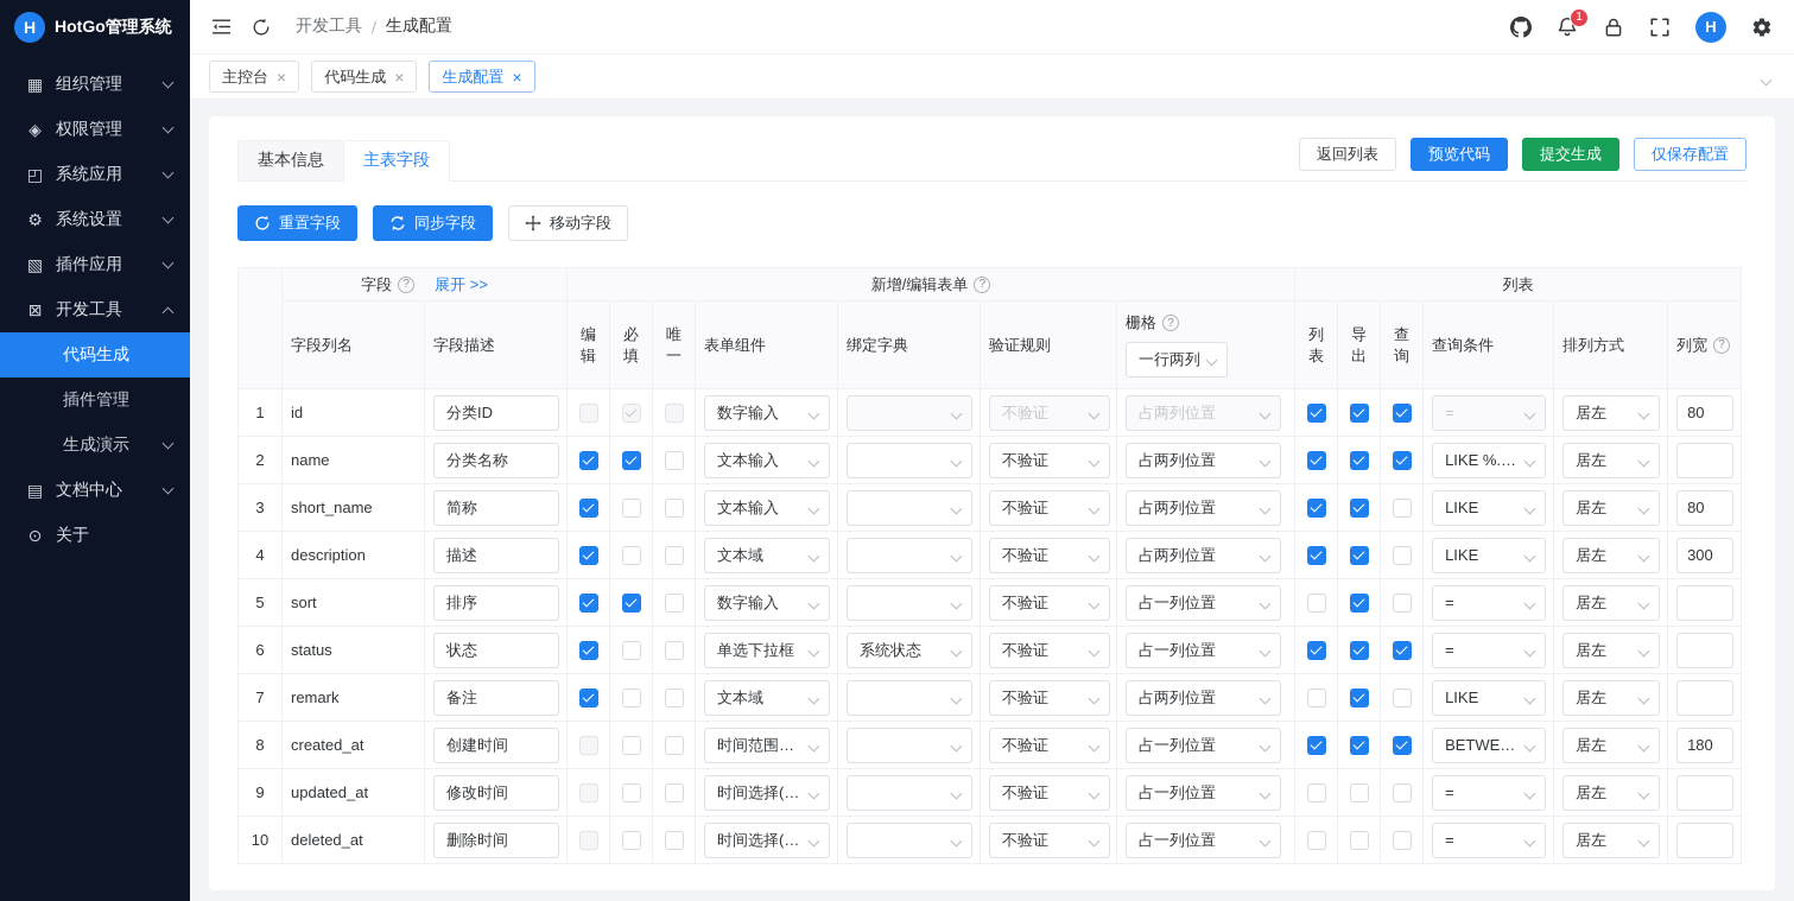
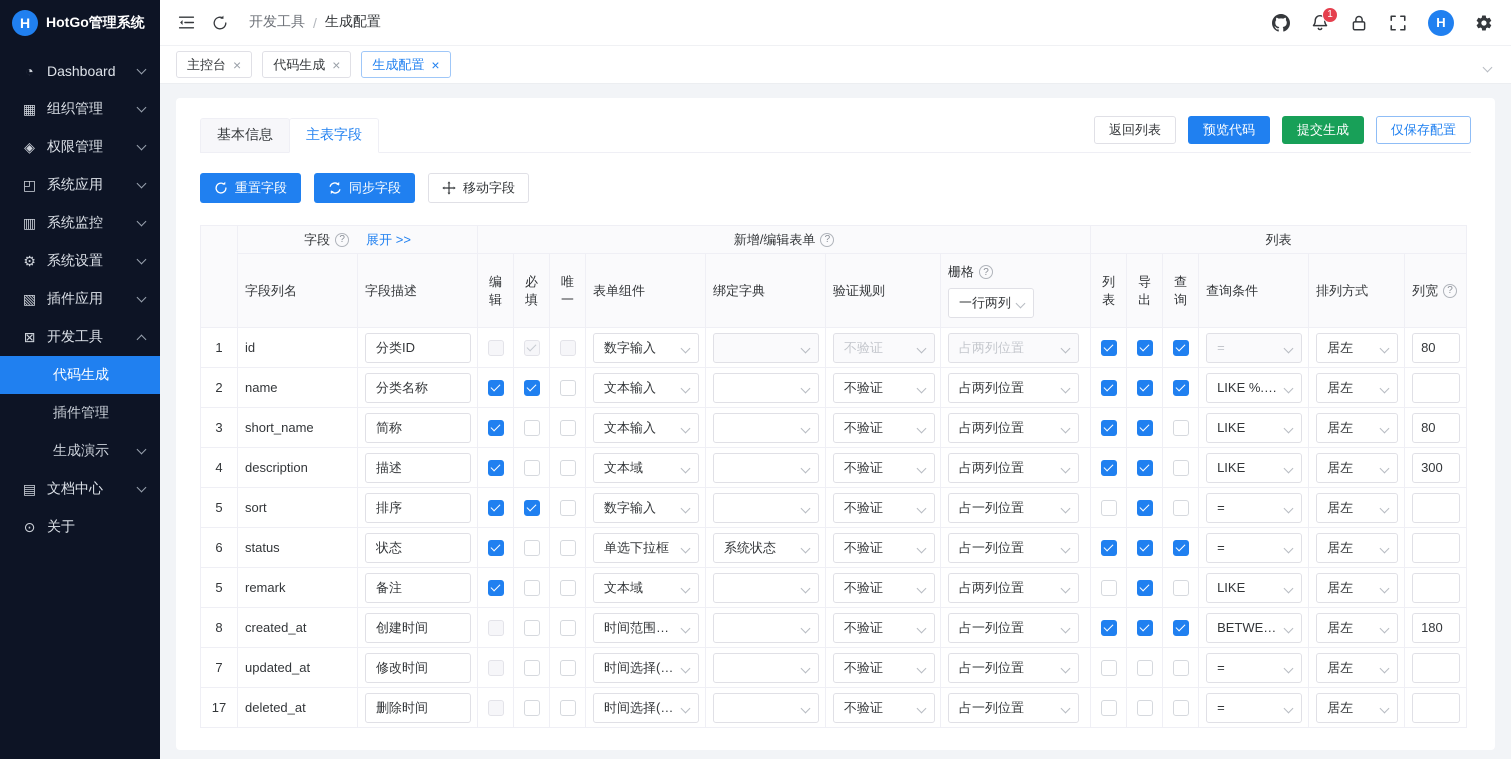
  H
  HotGo管理系统
+ ◔
+ Dashboard
  ▦
  组织管理
  ◈
  权限管理
  ◰
  系统应用
+ ▥
+ 系统监控
  ⚙
  系统设置
  ▧
  插件应用
  ⊠
  开发工具
  代码生成
  插件管理
  生成演示
  ▤
  文档中心
  ⊙
  关于
  开发工具
  /
  生成配置
  1
  H
  主控台
  ×
  代码生成
  ×
  生成配置
  ×
  基本信息
  主表字段
  返回列表
  预览代码
  提交生成
  仅保存配置
  重置字段
  同步字段
  移动字段
  	字段 展开 >>	新增/编辑表单	列表
  字段列名	字段描述	编辑	必填	唯一	表单组件	绑定字典	验证规则	栅格 一行两列	列表	导出	查询	查询条件	排列方式	列宽
  1	id	分类ID				数字输入		不验证	占两列位置				=	居左	80
  2	name	分类名称				文本输入		不验证	占两列位置				LIKE %...%	居左
  3	short_name	简称				文本输入		不验证	占两列位置				LIKE	居左	80
  4	description	描述				文本域		不验证	占两列位置				LIKE	居左	300
  5	sort	排序				数字输入		不验证	占一列位置				=	居左
  6	status	状态				单选下拉框	系统状态	不验证	占一列位置				=	居左
- 7	remark	备注				文本域		不验证	占两列位置				LIKE	居左
+ 5	remark	备注				文本域		不验证	占两列位置				LIKE	居左
  8	created_at	创建时间				时间范围选择		不验证	占一列位置				BETWEEN	居左	180
- 9	updated_at	修改时间				时间选择(Y-.		不验证	占一列位置				=	居左
+ 7	updated_at	修改时间				时间选择(Y-.		不验证	占一列位置				=	居左
- 10	deleted_at	删除时间				时间选择(Y-.		不验证	占一列位置				=	居左
+ 17	deleted_at	删除时间				时间选择(Y-.		不验证	占一列位置				=	居左
